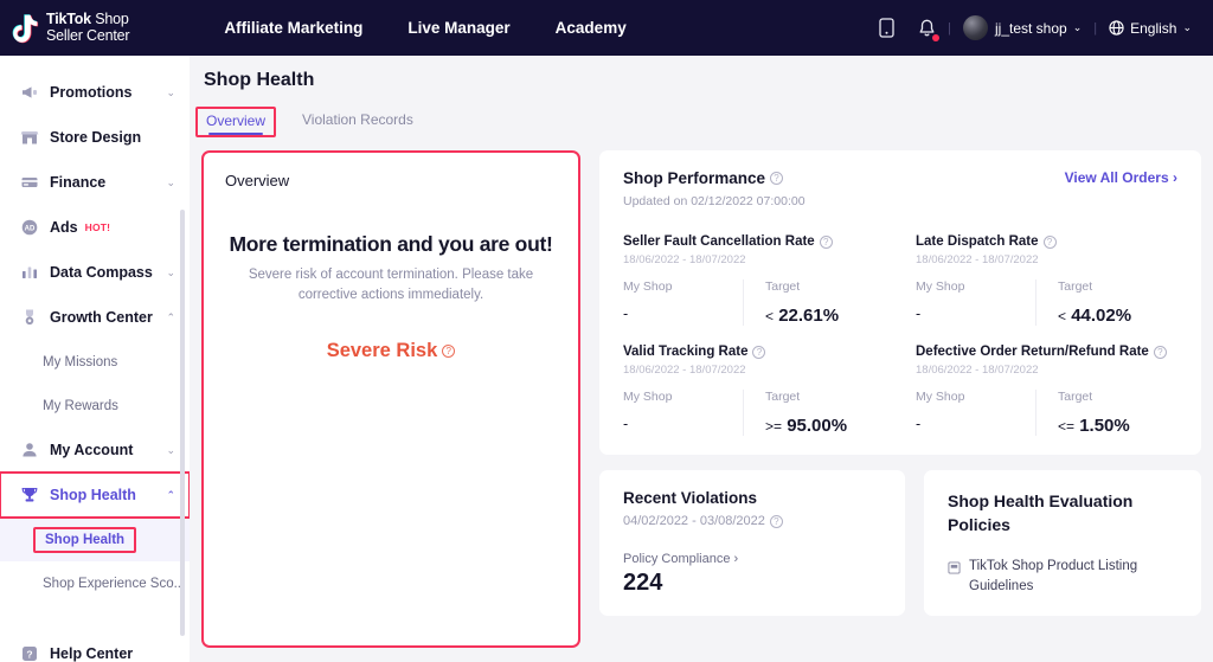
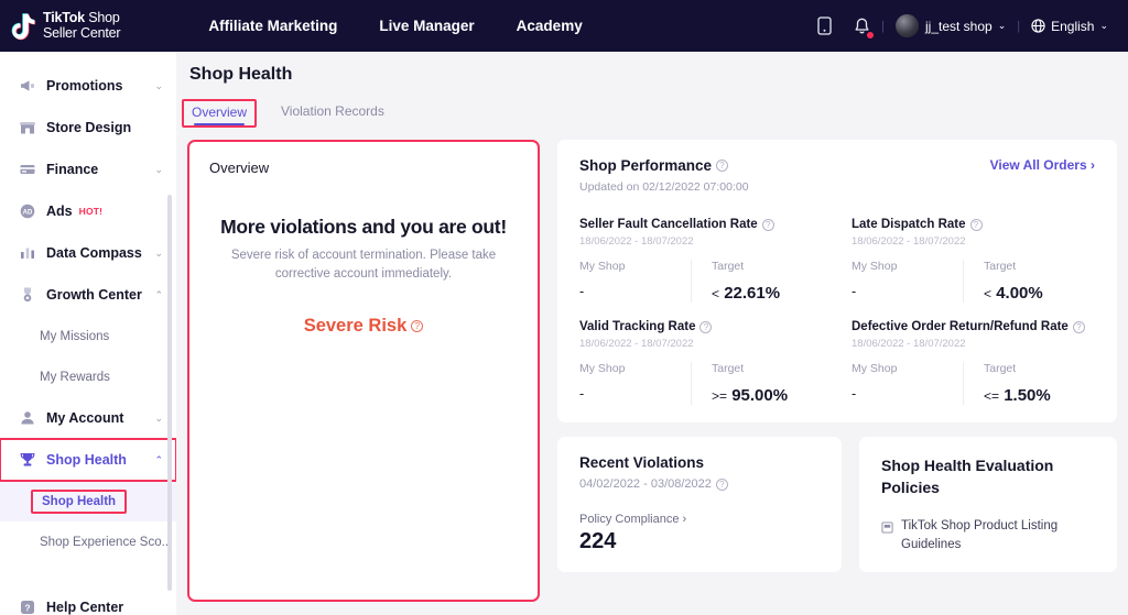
  TikTok Shop
  Seller Center
  Affiliate Marketing
  Live Manager
  Academy
  |
  jj_test shop
  ⌄
  |
  English
  ⌄
  Promotions
  ⌄
  Store Design
  Finance
  ⌄
  Ads
  HOT!
  Data Compass
  ⌄
  Growth Center
  ⌃
  My Missions
  My Rewards
  My Account
  ⌄
  Shop Health
  ⌃
  Shop Health
  Shop Experience Sco.
  ?
  Help Center
  Shop Health
  Overview
  Violation Records
  Overview
- More termination and you are out!
+ More violations and you are out!
- Severe risk of account termination. Please take corrective actions immediately.
+ Severe risk of account termination. Please take corrective account immediately.
  Severe Risk ?
  Shop Performance
  ?
  Updated on 02/12/2022 07:00:00
  View All Orders ›
  Seller Fault Cancellation Rate
  ?
  18/06/2022 - 18/07/2022
  My Shop
  -
  Target
  < 22.61%
  Late Dispatch Rate
  ?
  18/06/2022 - 18/07/2022
  My Shop
  -
  Target
- < 44.02%
+ < 4.00%
  Valid Tracking Rate
  ?
  18/06/2022 - 18/07/2022
  My Shop
  -
  Target
  >= 95.00%
  Defective Order Return/Refund Rate
  ?
  18/06/2022 - 18/07/2022
  My Shop
  -
  Target
  <= 1.50%
  Recent Violations
  04/02/2022 - 03/08/2022
  ?
  Policy Compliance ›
  224
  Shop Health Evaluation Policies
  TikTok Shop Product Listing Guidelines
